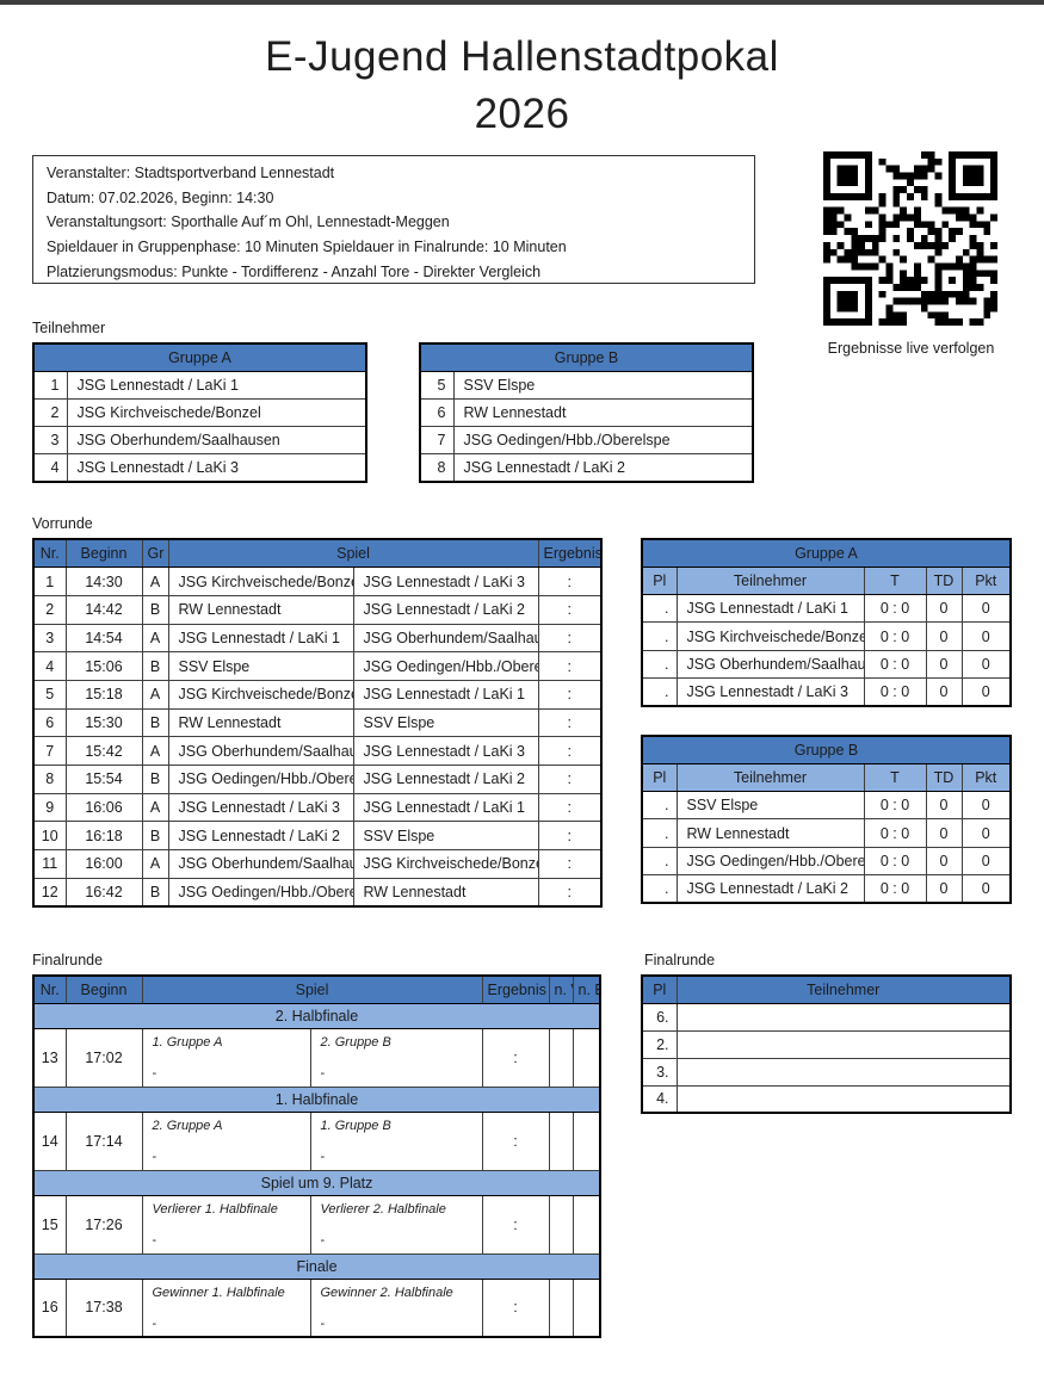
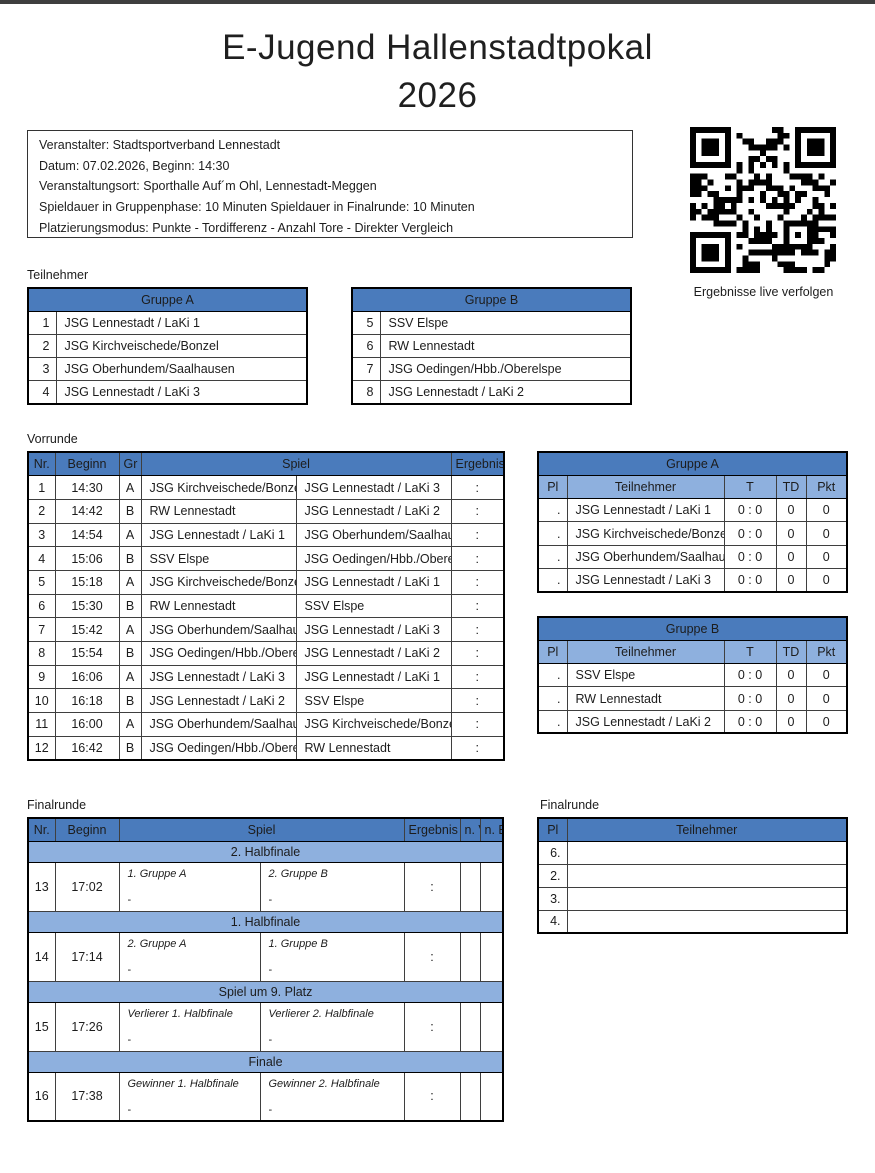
  E-Jugend Hallenstadtpokal
  2026
  Veranstalter: Stadtsportverband Lennestadt
  Datum: 07.02.2026, Beginn: 14:30
  Veranstaltungsort: Sporthalle Auf´m Ohl, Lennestadt-Meggen
  Spieldauer in Gruppenphase: 10 Minuten Spieldauer in Finalrunde: 10 Minuten
  Platzierungsmodus: Punkte - Tordifferenz - Anzahl Tore - Direkter Vergleich
  Ergebnisse live verfolgen
  Teilnehmer
  Gruppe A
  1	JSG Lennestadt / LaKi 1
  2	JSG Kirchveischede/Bonzel
  3	JSG Oberhundem/Saalhausen
  4	JSG Lennestadt / LaKi 3
  Gruppe B
  5	SSV Elspe
  6	RW Lennestadt
  7	JSG Oedingen/Hbb./Oberelspe
  8	JSG Lennestadt / LaKi 2
  Vorrunde
  Nr.	Beginn	Gr	Spiel	Ergebnis
  1	14:30	A	JSG Kirchveischede/Bonz	JSG Lennestadt / LaKi 3	:
  2	14:42	B	RW Lennestadt	JSG Lennestadt / LaKi 2	:
  3	14:54	A	JSG Lennestadt / LaKi 1	JSG Oberhundem/Saalha	:
  4	15:06	B	SSV Elspe	JSG Oedingen/Hbb./Ober	:
  5	15:18	A	JSG Kirchveischede/Bonz	JSG Lennestadt / LaKi 1	:
  6	15:30	B	RW Lennestadt	SSV Elspe	:
  7	15:42	A	JSG Oberhundem/Saalha	JSG Lennestadt / LaKi 3	:
  8	15:54	B	JSG Oedingen/Hbb./Ober	JSG Lennestadt / LaKi 2	:
  9	16:06	A	JSG Lennestadt / LaKi 3	JSG Lennestadt / LaKi 1	:
  10	16:18	B	JSG Lennestadt / LaKi 2	SSV Elspe	:
  11	16:00	A	JSG Oberhundem/Saalha	JSG Kirchveischede/Bonz	:
  12	16:42	B	JSG Oedingen/Hbb./Ober	RW Lennestadt	:
  Gruppe A
  Pl	Teilnehmer	T	TD	Pkt
  .	JSG Lennestadt / LaKi 1	0 : 0	0	0
  .	JSG Kirchveischede/Bonze	0 : 0	0	0
  .	JSG Oberhundem/Saalhau	0 : 0	0	0
  .	JSG Lennestadt / LaKi 3	0 : 0	0	0
  Gruppe B
  Pl	Teilnehmer	T	TD	Pkt
  .	SSV Elspe	0 : 0	0	0
  .	RW Lennestadt	0 : 0	0	0
- .	JSG Oedingen/Hbb./Obere	0 : 0	0	0
  .	JSG Lennestadt / LaKi 2	0 : 0	0	0
  Finalrunde
  Finalrunde
  Nr.	Beginn	Spiel	Ergebnis	n.	n. E
  2. Halbfinale
  13	17:02	1. Gruppe A-	2. Gruppe B-	:
  1. Halbfinale
  14	17:14	2. Gruppe A-	1. Gruppe B-	:
  Spiel um 9. Platz
  15	17:26	Verlierer 1. Halbfinale-	Verlierer 2. Halbfinale-	:
  Finale
  16	17:38	Gewinner 1. Halbfinale-	Gewinner 2. Halbfinale-	:
  Pl	Teilnehmer
  6.
  2.
  3.
  4.
